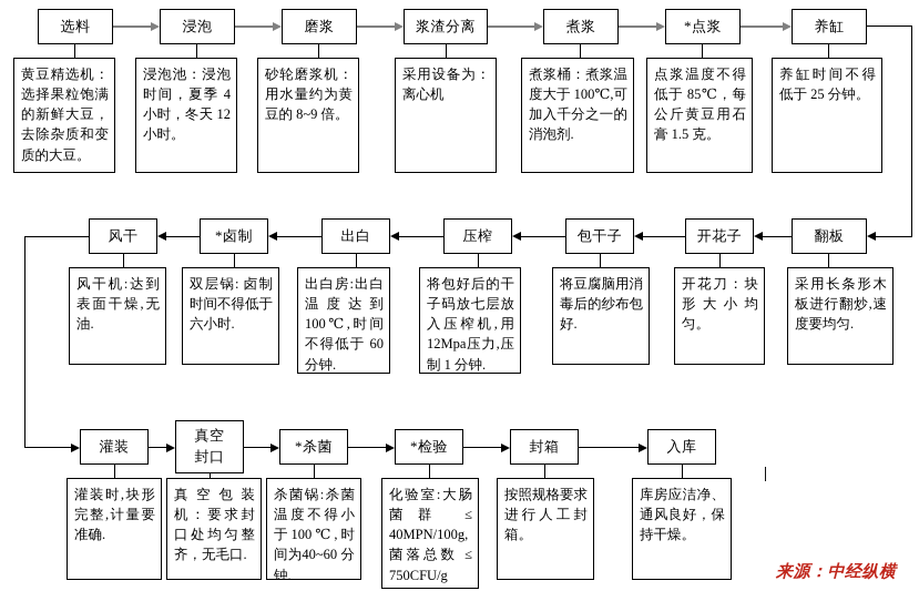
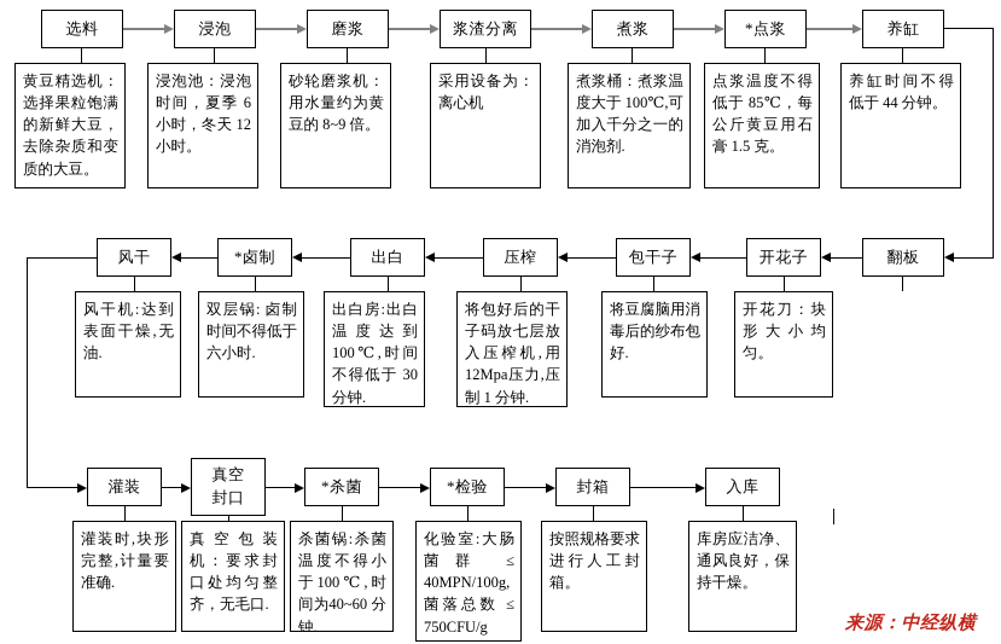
  选料
  黄豆精选机：选择果粒饱满的新鲜大豆，去除杂质和变质的大豆。
  浸泡
- 浸泡池：浸泡时间，夏季 4 小时，冬天 12 小时。
+ 浸泡池：浸泡时间，夏季 6 小时，冬天 12 小时。
  磨浆
  砂轮磨浆机：用水量约为黄豆的 8~9 倍。
  浆渣分离
  采用设备为：离心机
  煮浆
  煮浆桶：煮浆温度大于 100℃,可加入千分之一的消泡剂.
  *点浆
  点浆温度不得低于 85℃，每公斤黄豆用石膏 1.5 克。
  养缸
- 养缸时间不得低于 25 分钟。
+ 养缸时间不得低于 44 分钟。
  翻板
- 采用长条形木板进行翻炒,速度要均匀.
  开花子
  开花刀：块形大小均匀。
  包干子
  将豆腐脑用消毒后的纱布包好.
  压榨
  将包好后的干子码放七层放入压榨机,用12Mpa压力,压制 1 分钟.
  出白
- 出白房:出白温度达到100℃,时间不得低于 60 分钟.
+ 出白房:出白温度达到100℃,时间不得低于 30 分钟.
  *卤制
  双层锅: 卤制时间不得低于六小时.
  风干
  风干机:达到表面干燥,无油.
  灌装
  灌装时,块形完整,计量要准确.
  真空
  封口
  真空包装机：要求封口处均匀整齐，无毛口.
  *杀菌
  杀菌锅:杀菌温度不得小于100℃,时间为40~60 分钟.
  *检验
  化验室:大肠菌群 ≤ 40MPN/100g,菌落总数 ≤ 750CFU/g
  封箱
  按照规格要求进行人工封箱。
  入库
  库房应洁净、通风良好，保持干燥。
  来源：中经纵横
